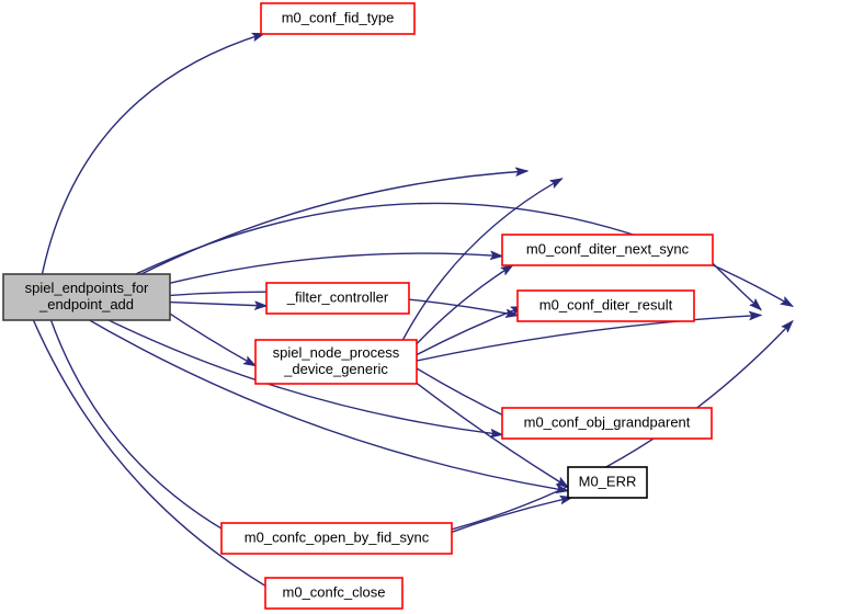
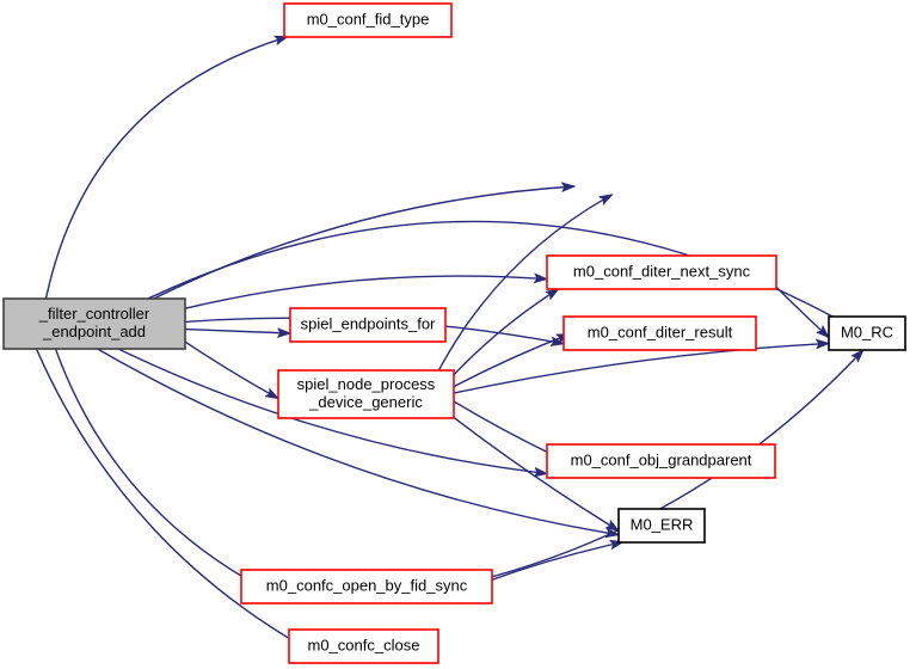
- spiel_endpoints_for
+ _filter_controller
  _endpoint_add
  m0_conf_fid_type
  m0_conf_diter_next_sync
  m0_conf_diter_result
+ M0_RC
- _filter_controller
+ spiel_endpoints_for
  spiel_node_process
  _device_generic
  m0_conf_obj_grandparent
  M0_ERR
  m0_confc_open_by_fid_sync
  m0_confc_close
